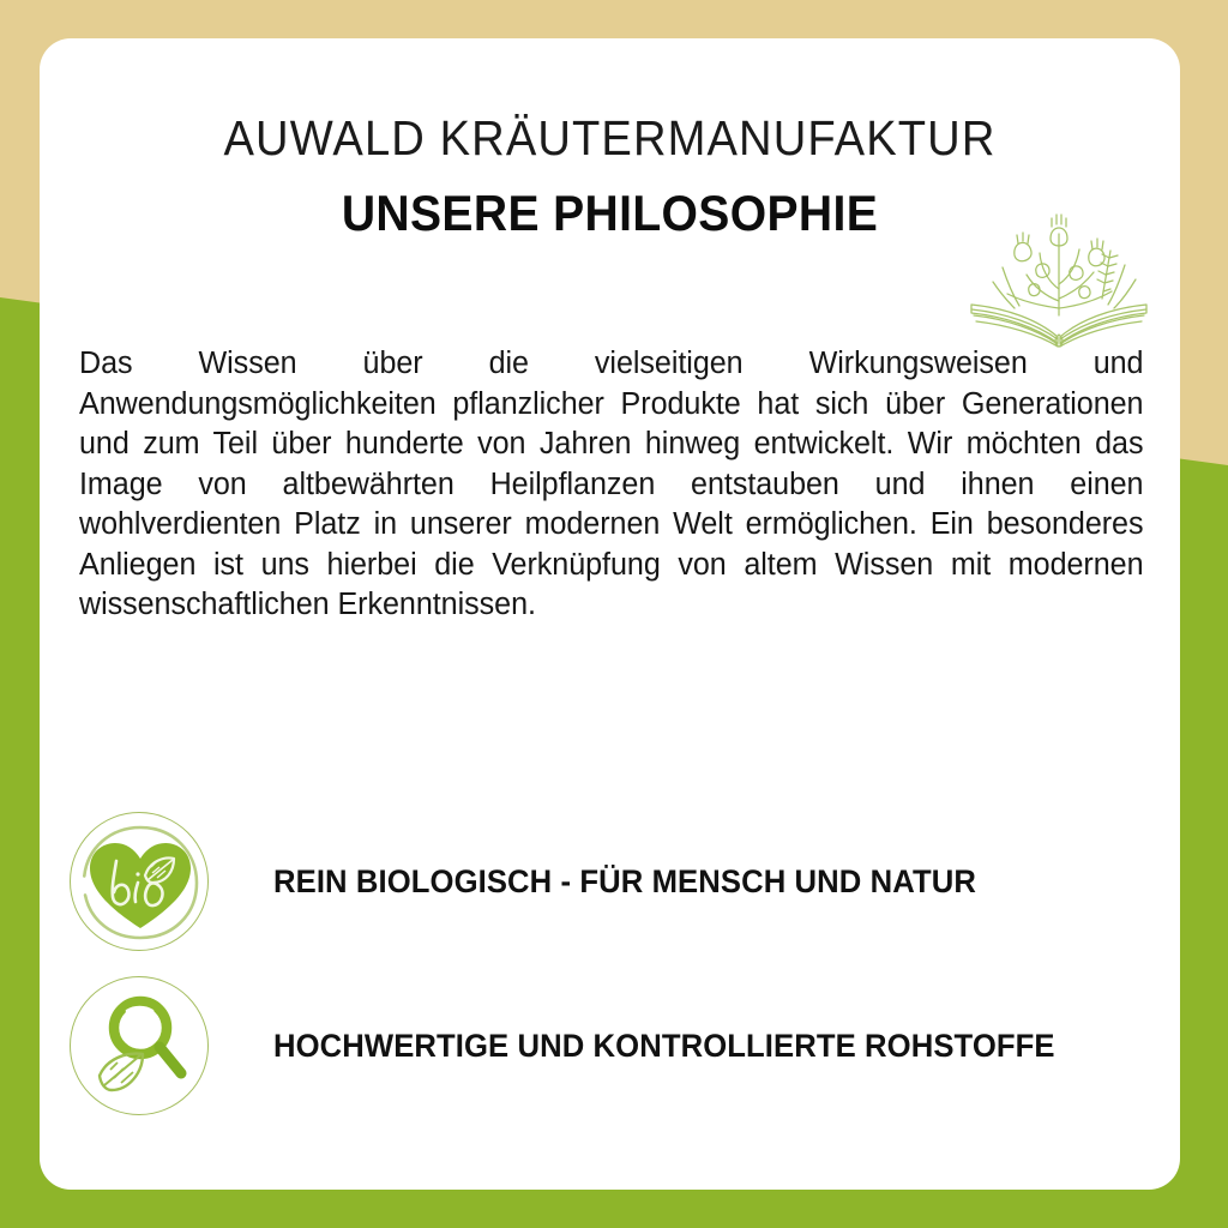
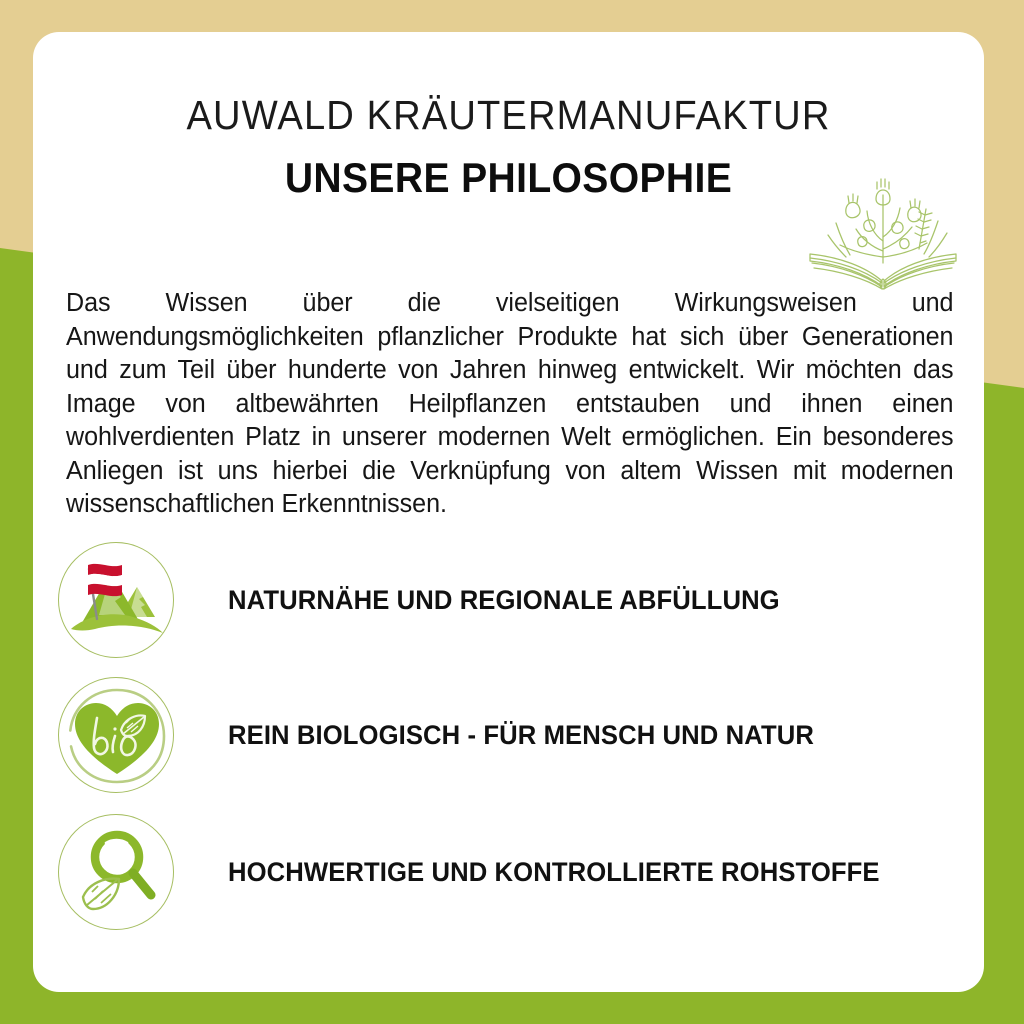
  AUWALD KRÄUTERMANUFAKTUR
  UNSERE PHILOSOPHIE
  Das Wissen über die vielseitigen Wirkungsweisen und Anwendungsmöglichkeiten pflanzlicher Produkte hat sich über Generationen und zum Teil über hunderte von Jahren hinweg entwickelt. Wir möchten das Image von altbewährten Heilpflanzen entstauben und ihnen einen wohlverdienten Platz in unserer modernen Welt ermöglichen. Ein besonderes Anliegen ist uns hierbei die Verknüpfung von altem Wissen mit modernen wissenschaftlichen Erkenntnissen.
+ NATURNÄHE UND REGIONALE ABFÜLLUNG
  REIN BIOLOGISCH - FÜR MENSCH UND NATUR
  HOCHWERTIGE UND KONTROLLIERTE ROHSTOFFE
